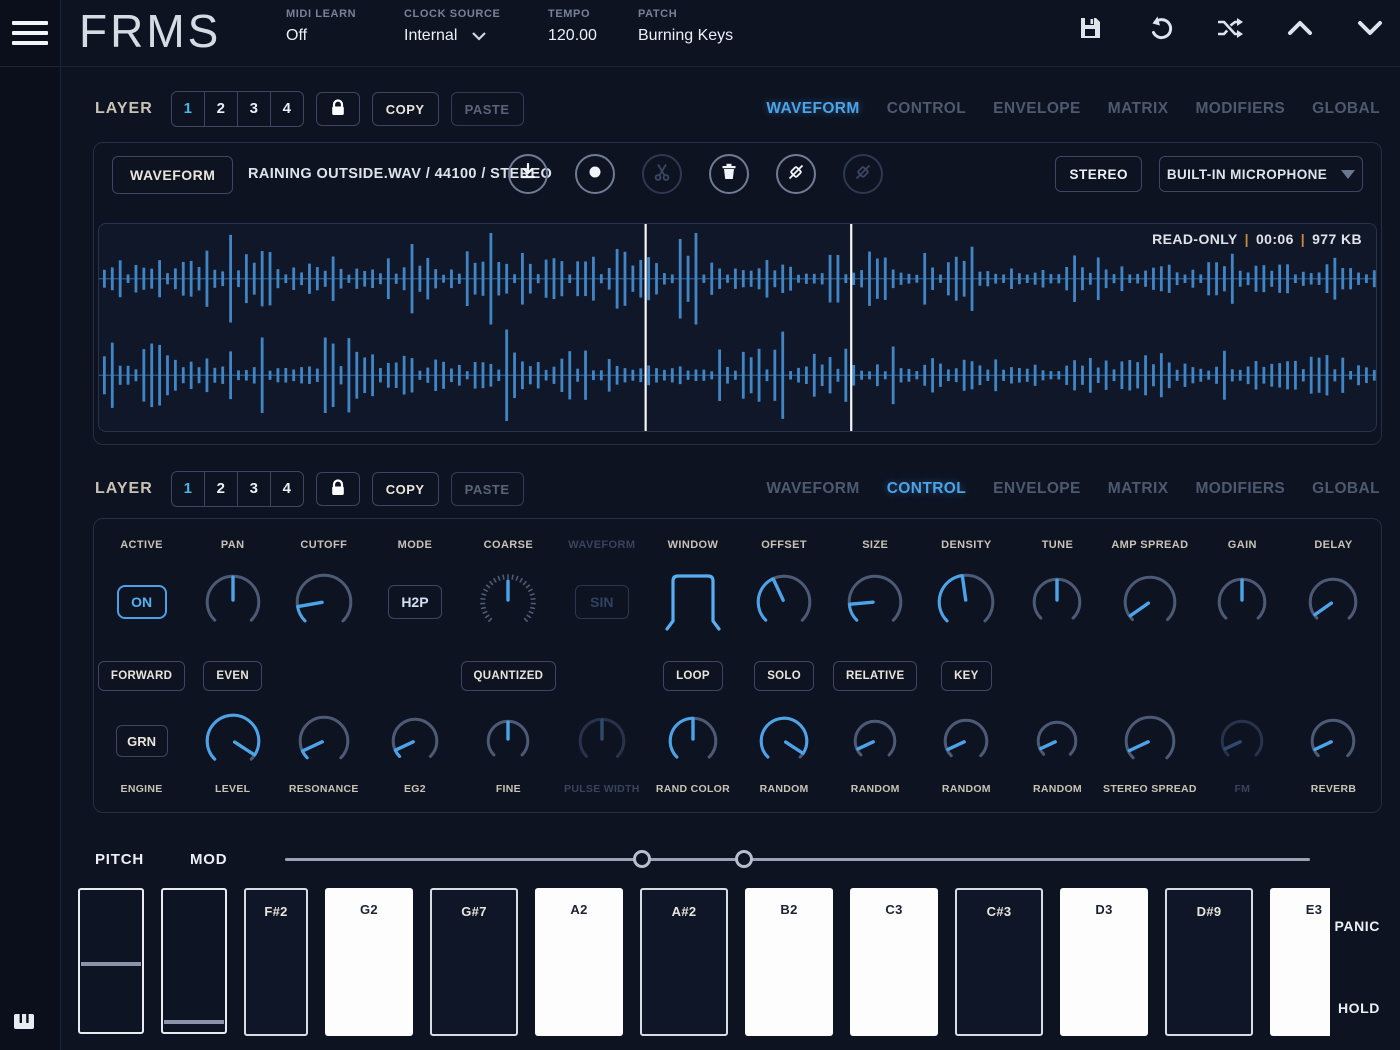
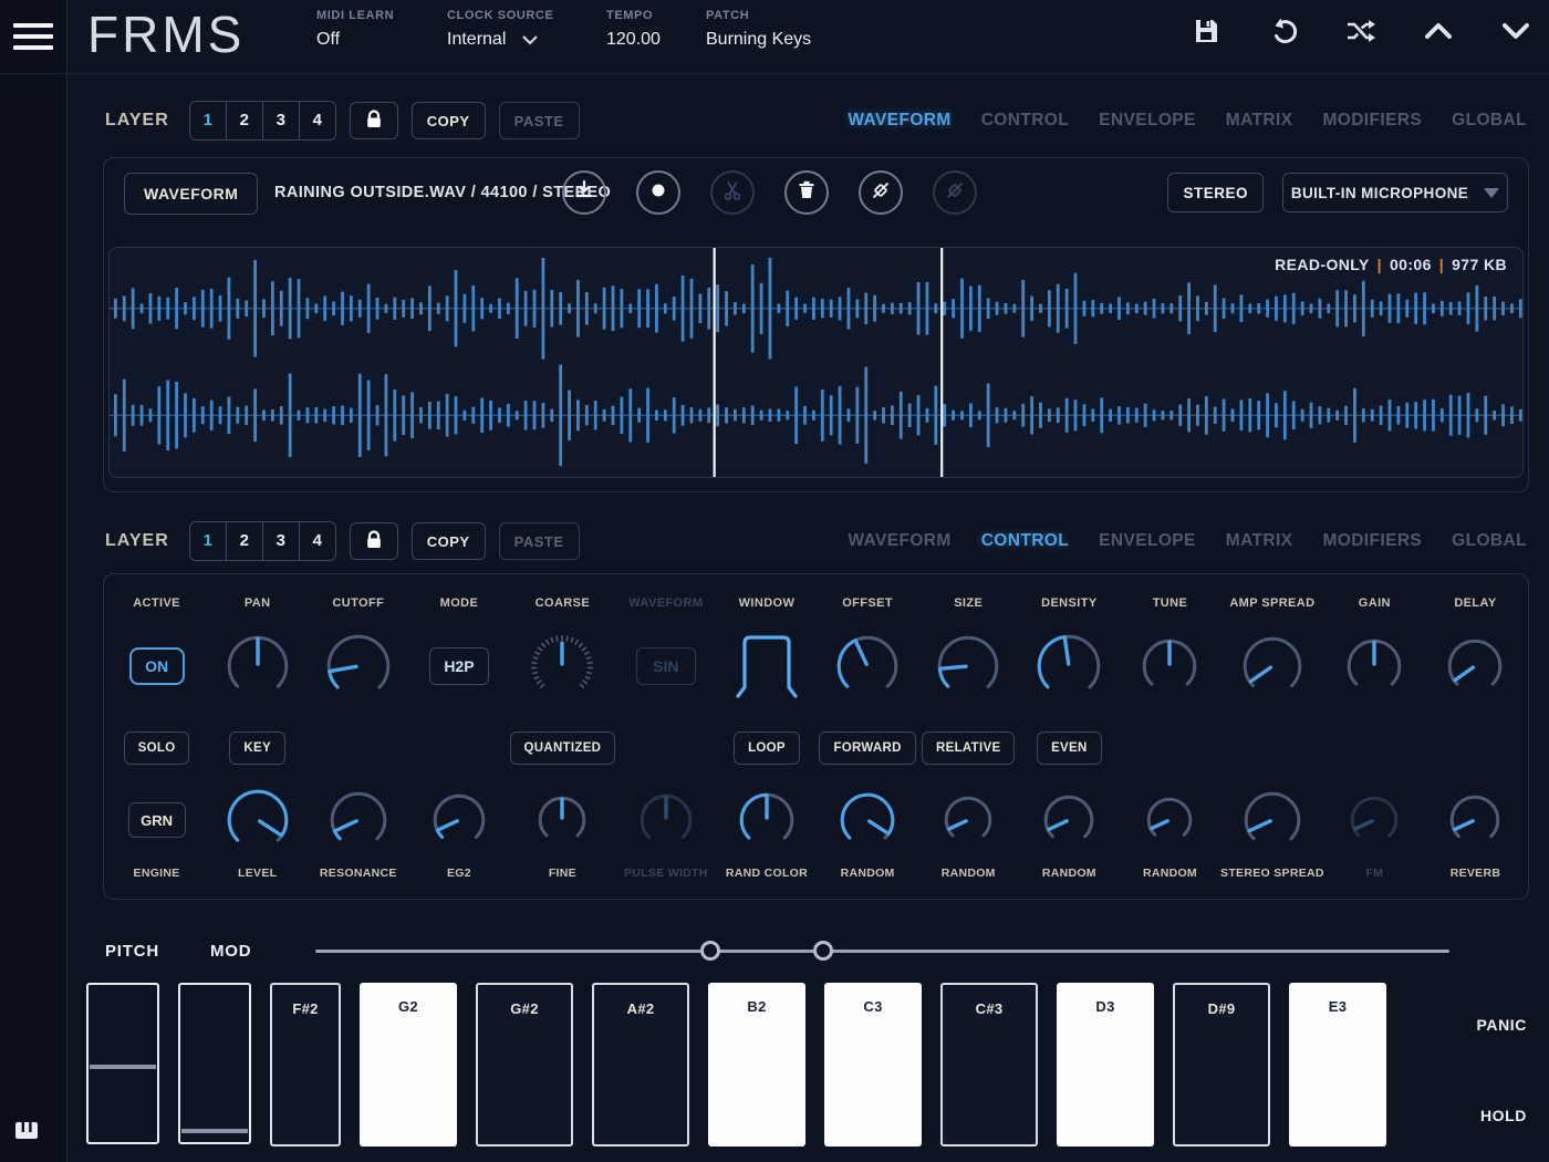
  FRMS
  MIDI LEARN
  Off
  CLOCK SOURCE
  Internal
  TEMPO
  120.00
  PATCH
  Burning Keys
  LAYER
  1
  2
  3
  4
  COPY
  PASTE
  WAVEFORM
  CONTROL
  ENVELOPE
  MATRIX
  MODIFIERS
  GLOBAL
  WAVEFORM
  RAINING OUTSIDE.WAV / 44100 / STEREO
  STEREO
  BUILT-IN MICROPHONE
  READ-ONLY | 00:06 | 977 KB
  LAYER
  1
  2
  3
  4
  COPY
  PASTE
  WAVEFORM
  CONTROL
  ENVELOPE
  MATRIX
  MODIFIERS
  GLOBAL
  ACTIVE
  ON
- FORWARD
+ SOLO
  GRN
  ENGINE
  PAN
- EVEN
+ KEY
  LEVEL
  CUTOFF
  RESONANCE
  MODE
  H2P
  EG2
  COARSE
  QUANTIZED
  FINE
  WAVEFORM
  SIN
  PULSE WIDTH
  WINDOW
  LOOP
  RAND COLOR
  OFFSET
- SOLO
+ FORWARD
  RANDOM
  SIZE
  RELATIVE
  RANDOM
  DENSITY
- KEY
+ EVEN
  RANDOM
  TUNE
  RANDOM
  AMP SPREAD
  STEREO SPREAD
  GAIN
  FM
  DELAY
  REVERB
  PITCH
  MOD
  F#2
  G2
- G#7
+ G#2
- A2
  A#2
  B2
  C3
  C#3
  D3
  D#9
  E3
  PANIC
  HOLD
